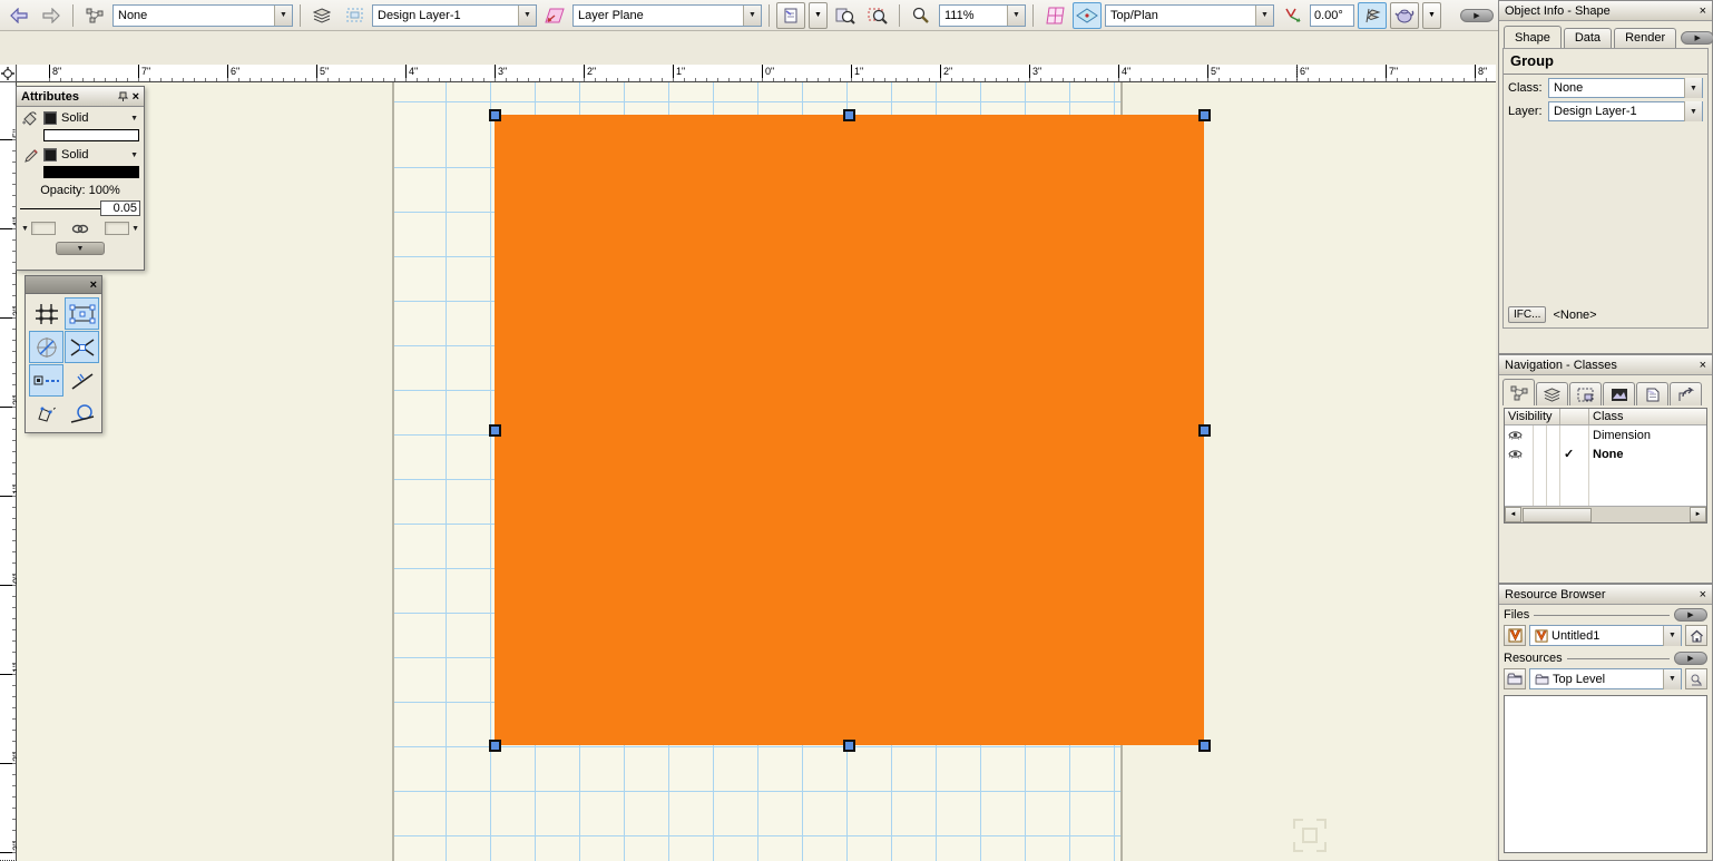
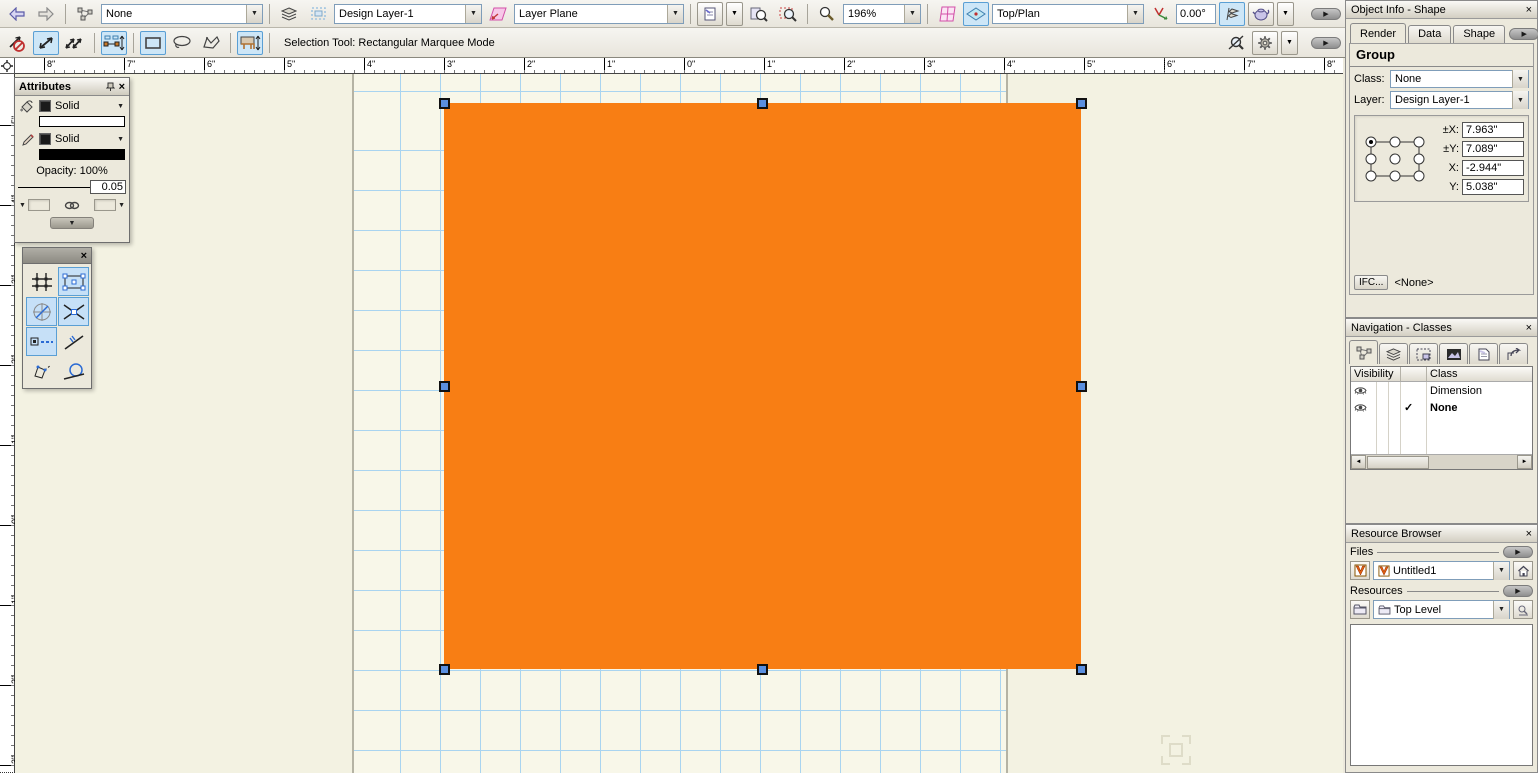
  None
  Design Layer-1
  Layer Plane
- 111%
+ 196%
  Top/Plan
  0.00°
+ Selection Tool: Rectangular Marquee Mode
  8"
  7"
  6"
  5"
  4"
  3"
  2"
  1"
  0"
  1"
  2"
  3"
  4"
  5"
  6"
  7"
  8"
  Attributes
  ×
  Solid
  Solid
  Opacity: 100%
  0.05
  ×
  Object Info - Shape
  ×
- Shape
+ Render
  Data
- Render
+ Shape
  Group
  Class:
  None
  Layer:
  Design Layer-1
+ ±X:
+ 7.963"
+ ±Y:
+ 7.089"
+ X:
+ -2.944"
+ Y:
+ 5.038"
  IFC...
  <None>
  Navigation - Classes
  ×
  Visibility
  Class
  Dimension
  ✓
  None
  Resource Browser
  ×
  Files
  Untitled1
  Resources
  Top Level
